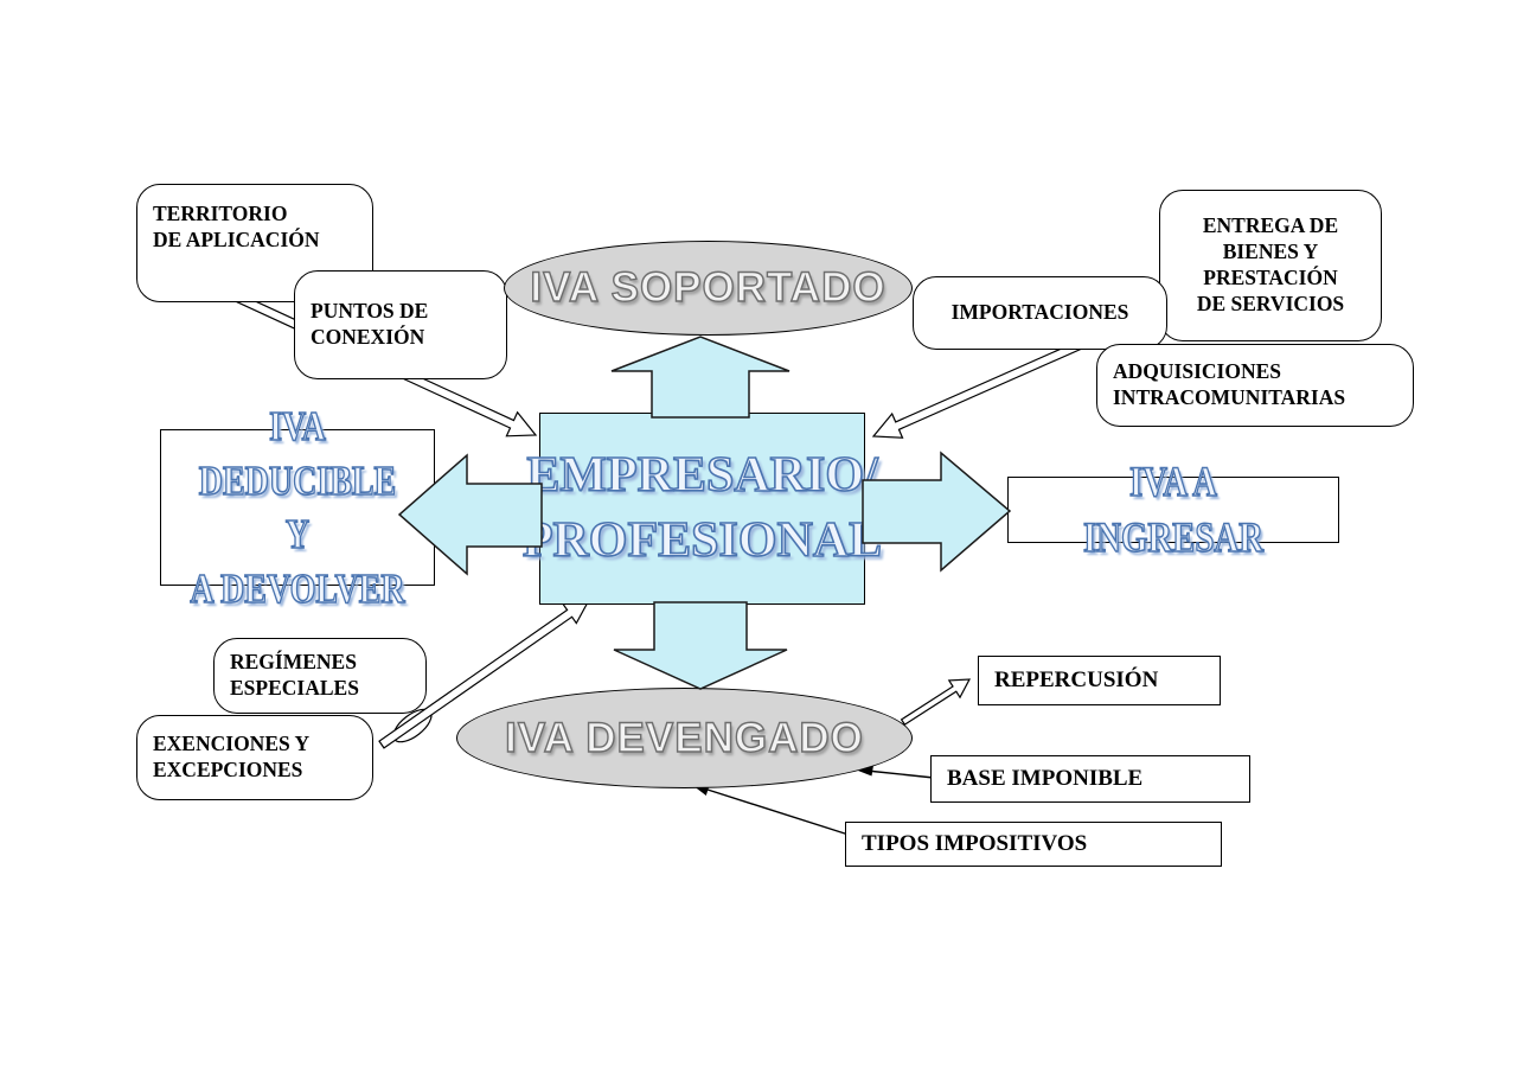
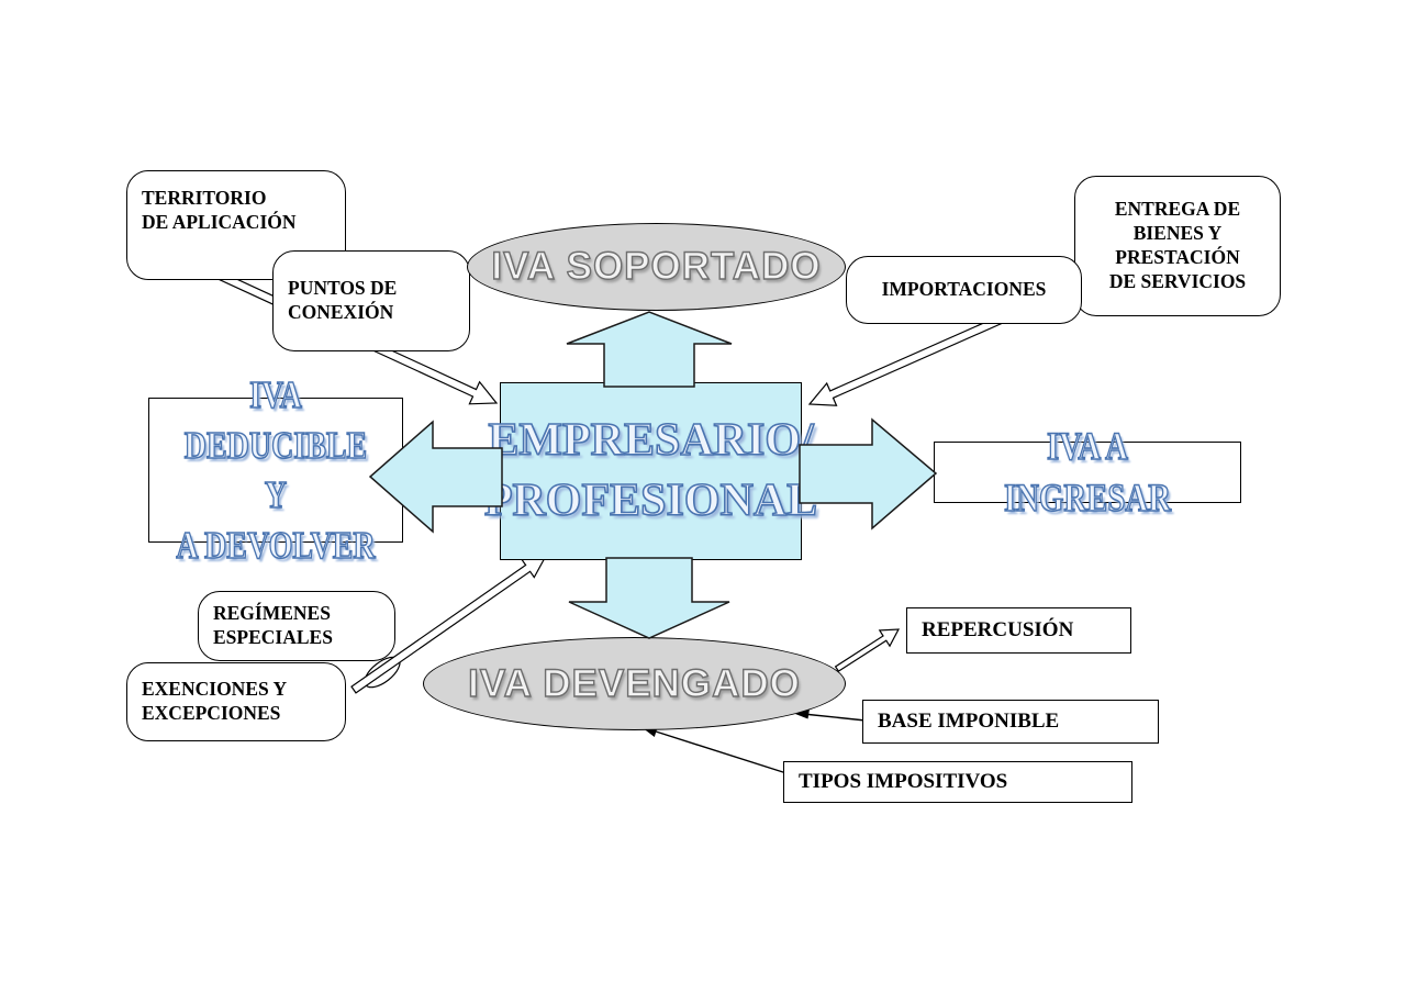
  TERRITORIO
  DE APLICACIÓN
  PUNTOS DE
  CONEXIÓN
  IVA SOPORTADO
  ENTREGA DE
  BIENES Y
  PRESTACIÓN
  DE SERVICIOS
  IMPORTACIONES
- ADQUISICIONES
- INTRACOMUNITARIAS
  IVA DEDUCIBLE Y
  A DEVOLVER
  EMPRESARIO/
  ROFESIONA
  IVA A INGRESAR
  REGÍMENES
  ESPECIALES
  EXENCIONES Y
  EXCEPCIONES
  IVA DEVENGADO
  REPERCUSIÓN
  BASE IMPONIBLE
  TIPOS IMPOSITIVOS
